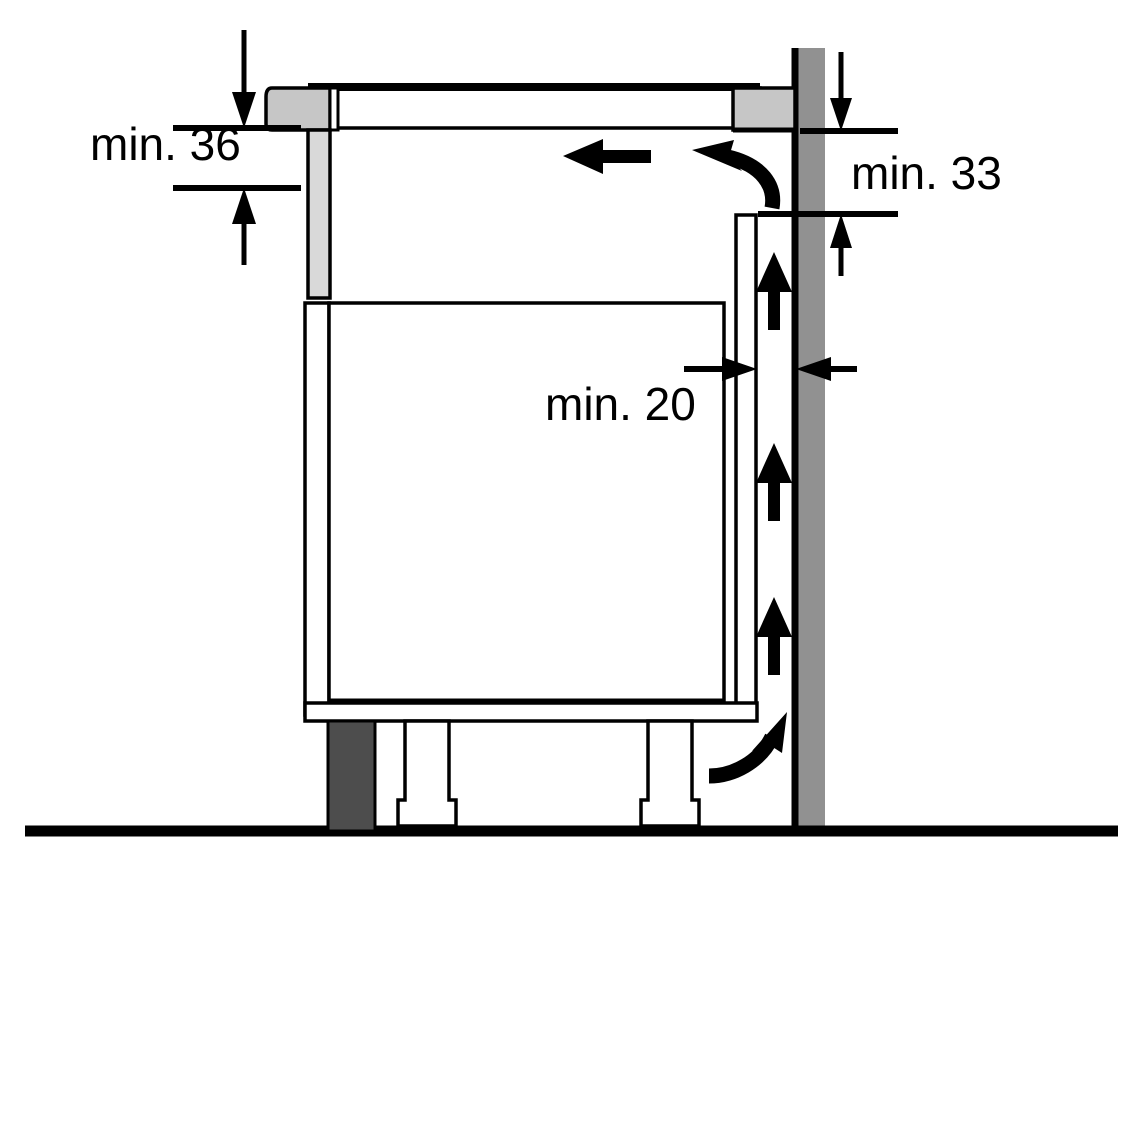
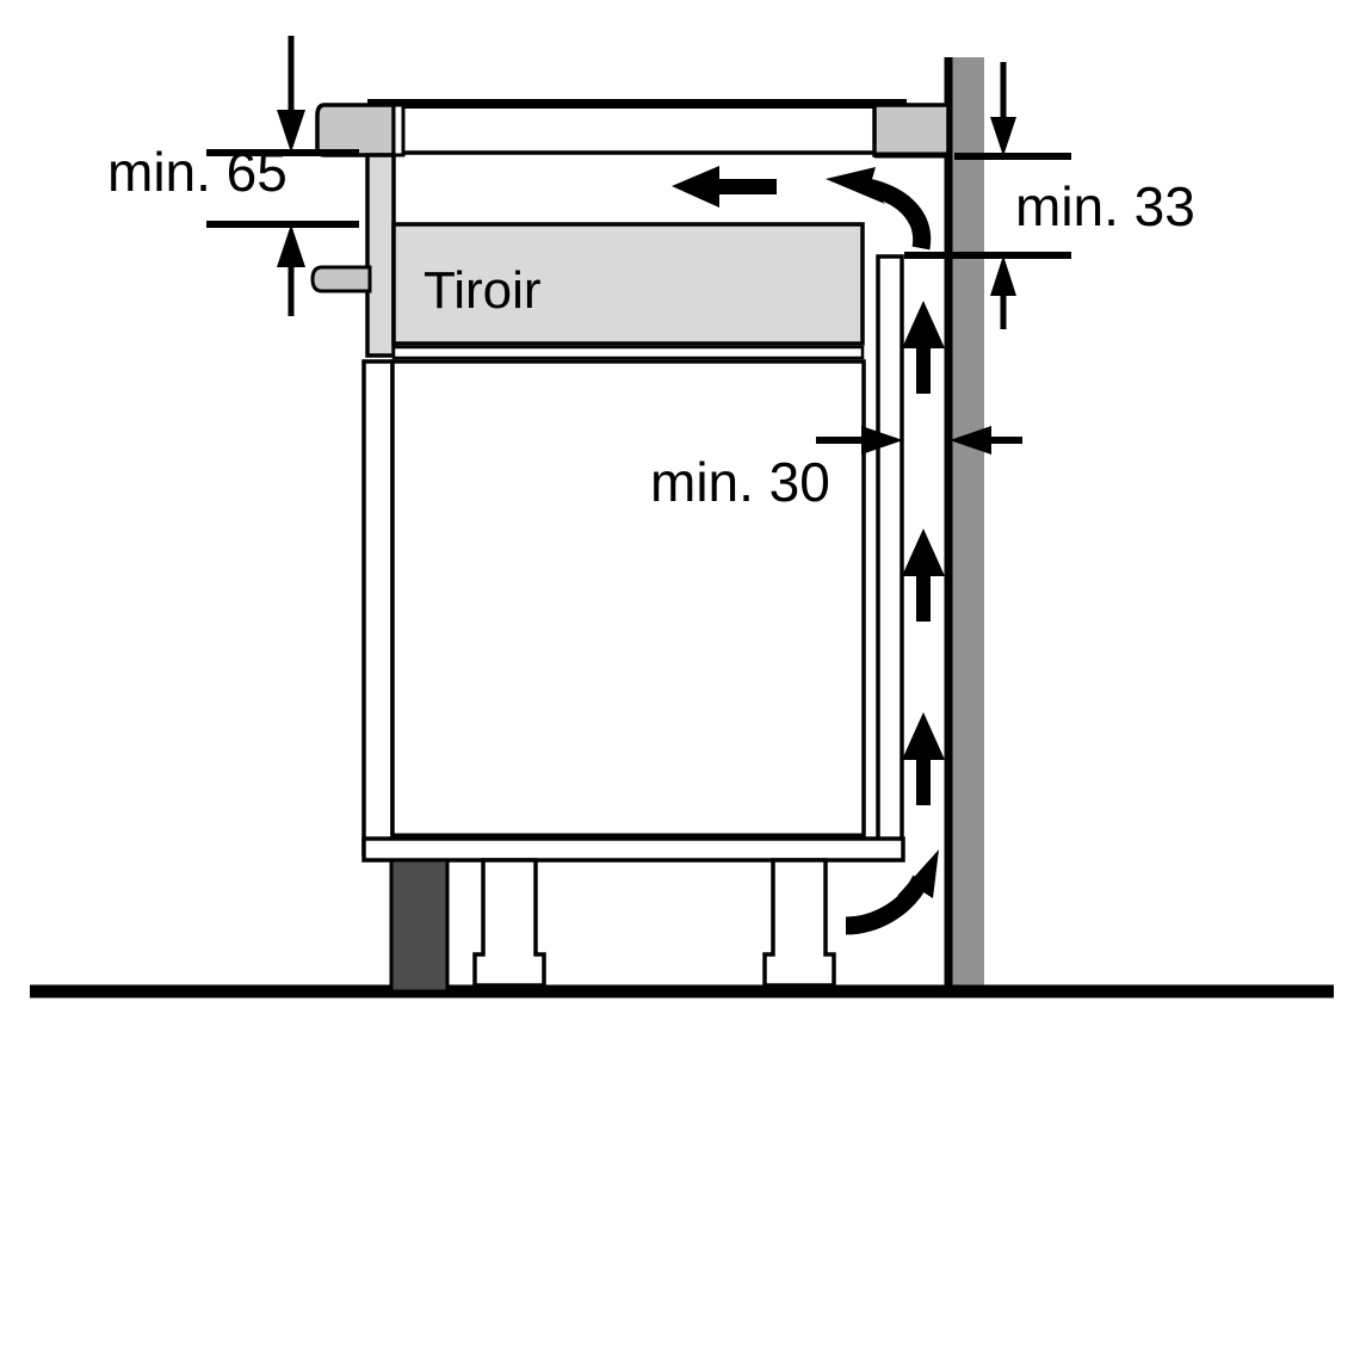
+ Tiroir
- min. 36
+ min. 65
  min. 33
- min. 20
+ min. 30
